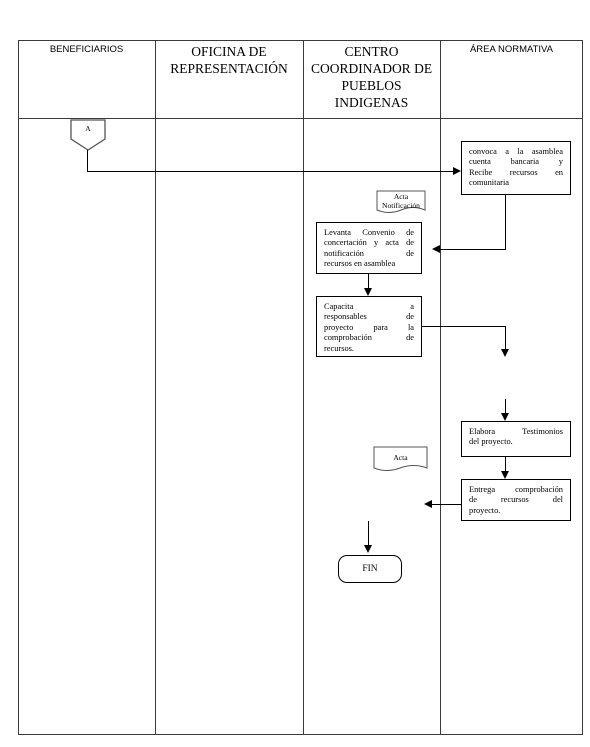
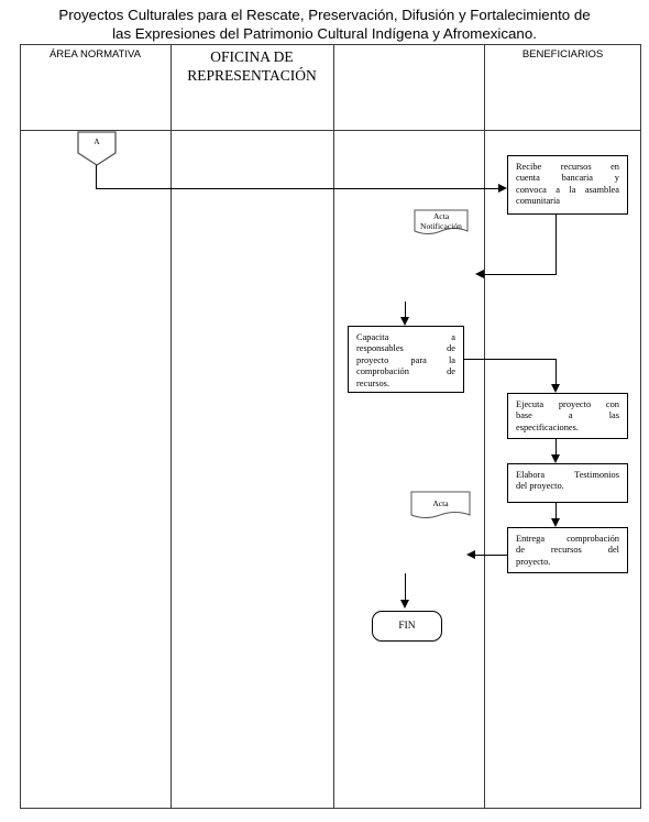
+ Proyectos Culturales para el Rescate, Preservación, Difusión y Fortalecimiento de
+ las Expresiones del Patrimonio Cultural Indígena y Afromexicano.
- BENEFICIARIOS
+ ÁREA NORMATIVA
  OFICINA DE REPRESENTACIÓN
- CENTRO COORDINADOR DE PUEBLOS INDIGENAS
- ÁREA NORMATIVA
+ BENEFICIARIOS
  A
- convoca a la asamblea
+ Recibe recursos en
  cuenta bancaria y
- Recibe recursos en
+ convoca a la asamblea
  comunitaria
  Acta
  Notificación
- Levanta Convenio de
- concertación y acta de
- notificación de
- recursos en asamblea
  Capacita a
  responsables de
  proyecto para la
  comprobación de
  recursos.
+ Ejecuta proyecto con
+ base a las
+ especificaciones.
  Elabora Testimonios
  del proyecto.
  Entrega comprobación
  de recursos del
  proyecto.
  Acta
  FIN
